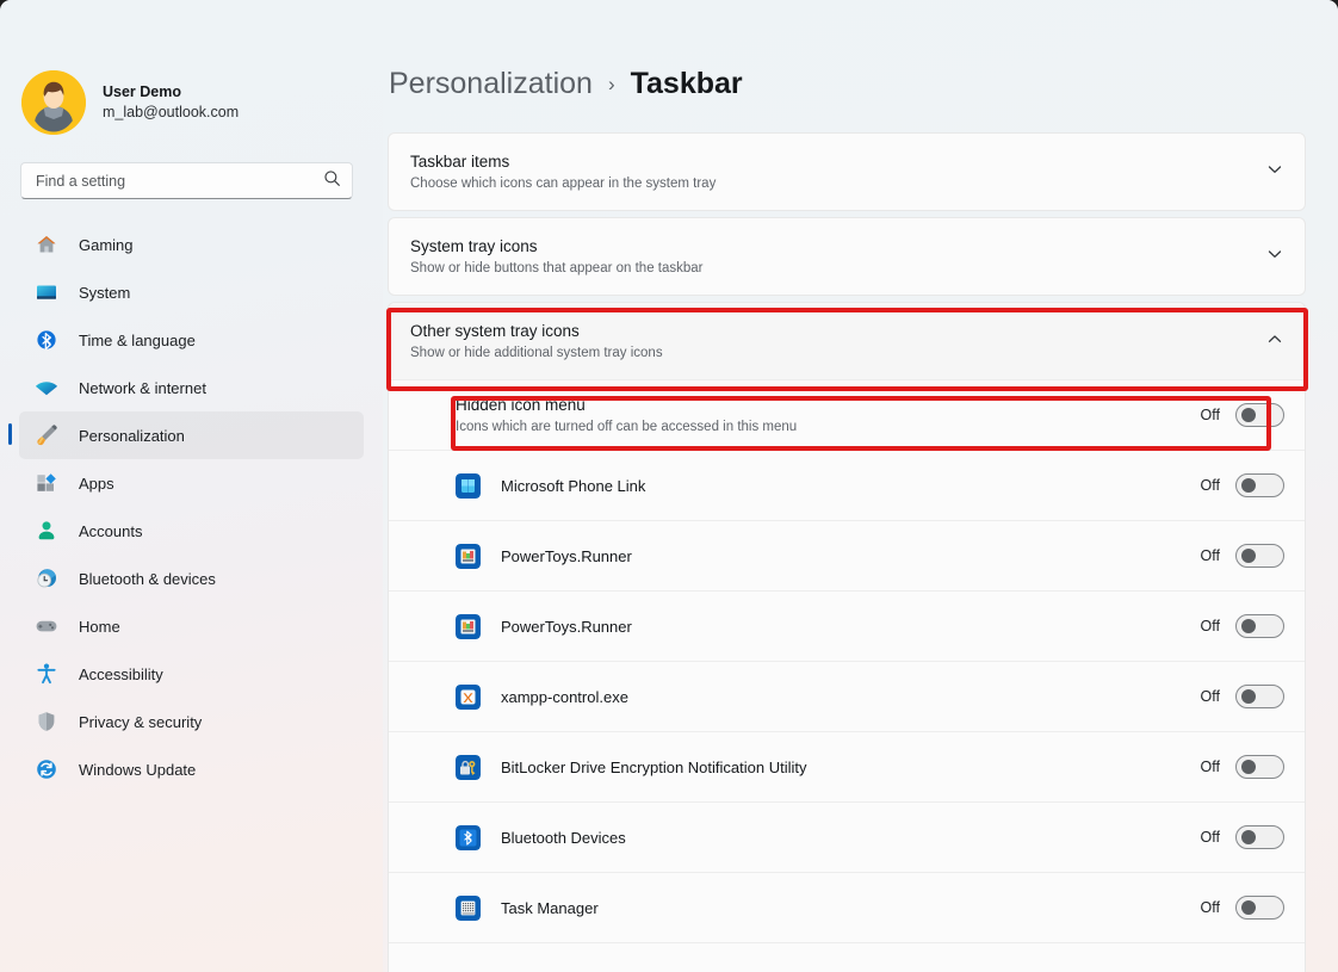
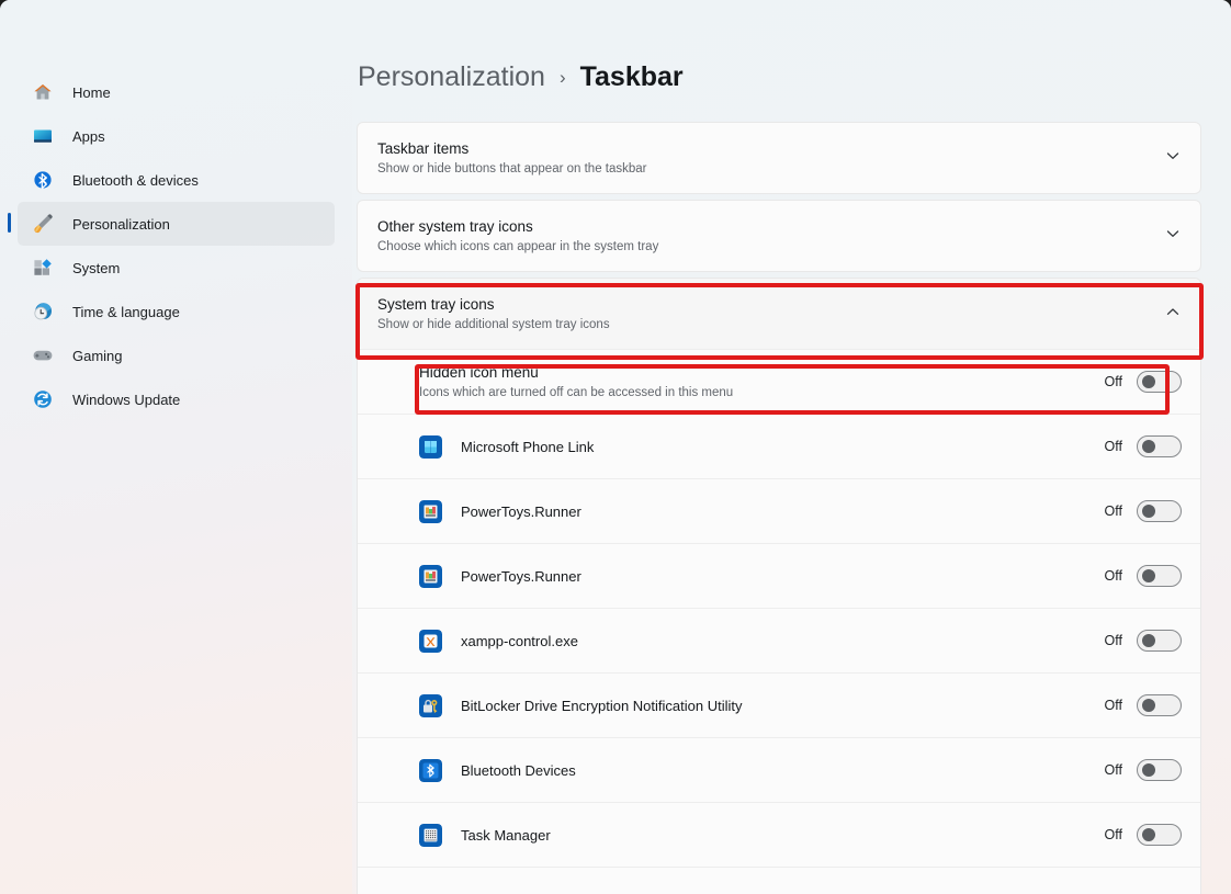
- User Demo
- m_lab@outlook.com
- Find a setting
- Gaming
+ Home
- System
+ Apps
- Time & language
+ Bluetooth & devices
- Network & internet
  Personalization
- Apps
+ System
- Accounts
- Bluetooth & devices
+ Time & language
- Home
+ Gaming
- Accessibility
- Privacy & security
  Windows Update
  Personalization
  ›
  Taskbar
  Taskbar items
- Choose which icons can appear in the system tray
+ Show or hide buttons that appear on the taskbar
- System tray icons
+ Other system tray icons
- Show or hide buttons that appear on the taskbar
+ Choose which icons can appear in the system tray
- Other system tray icons
+ System tray icons
  Show or hide additional system tray icons
  Hidden icon menu
  Icons which are turned off can be accessed in this menu
  Off
  Microsoft Phone Link
  Off
  PowerToys.Runner
  Off
  PowerToys.Runner
  Off
  xampp-control.exe
  Off
  BitLocker Drive Encryption Notification Utility
  Off
  Bluetooth Devices
  Off
  Task Manager
  Off
